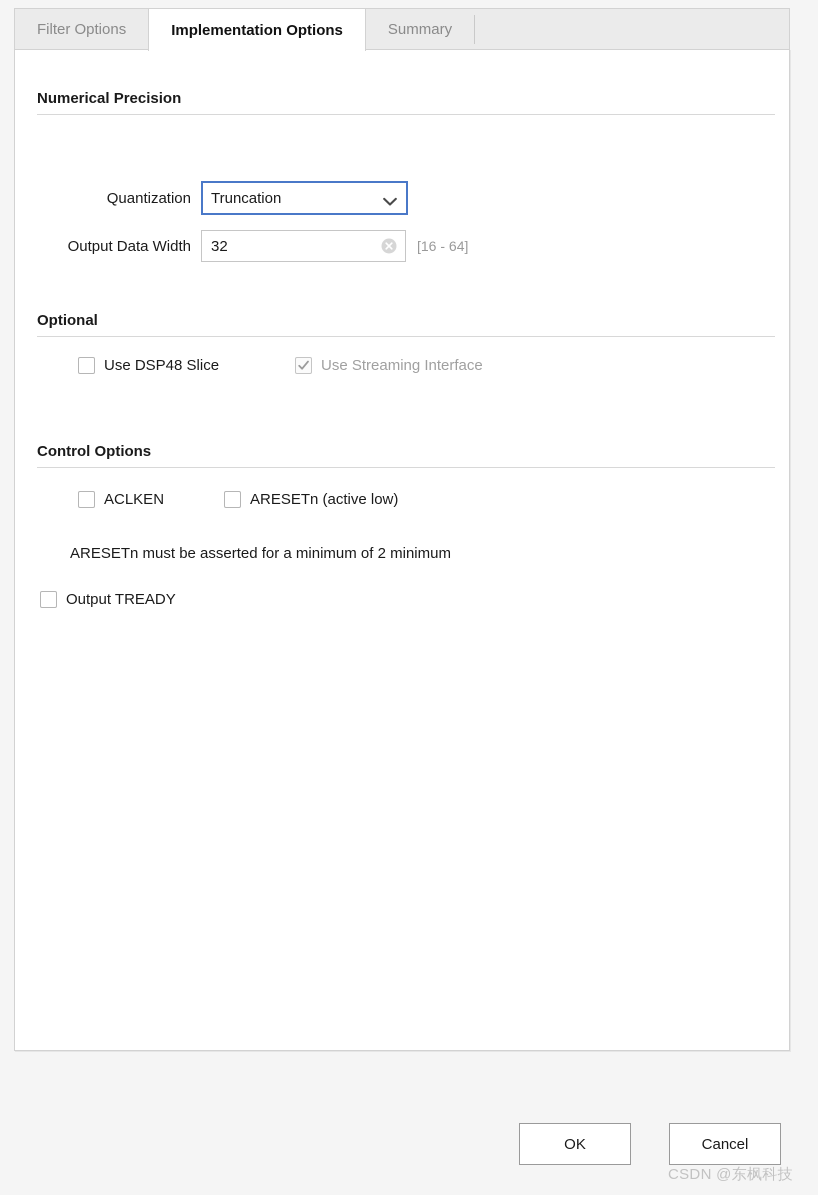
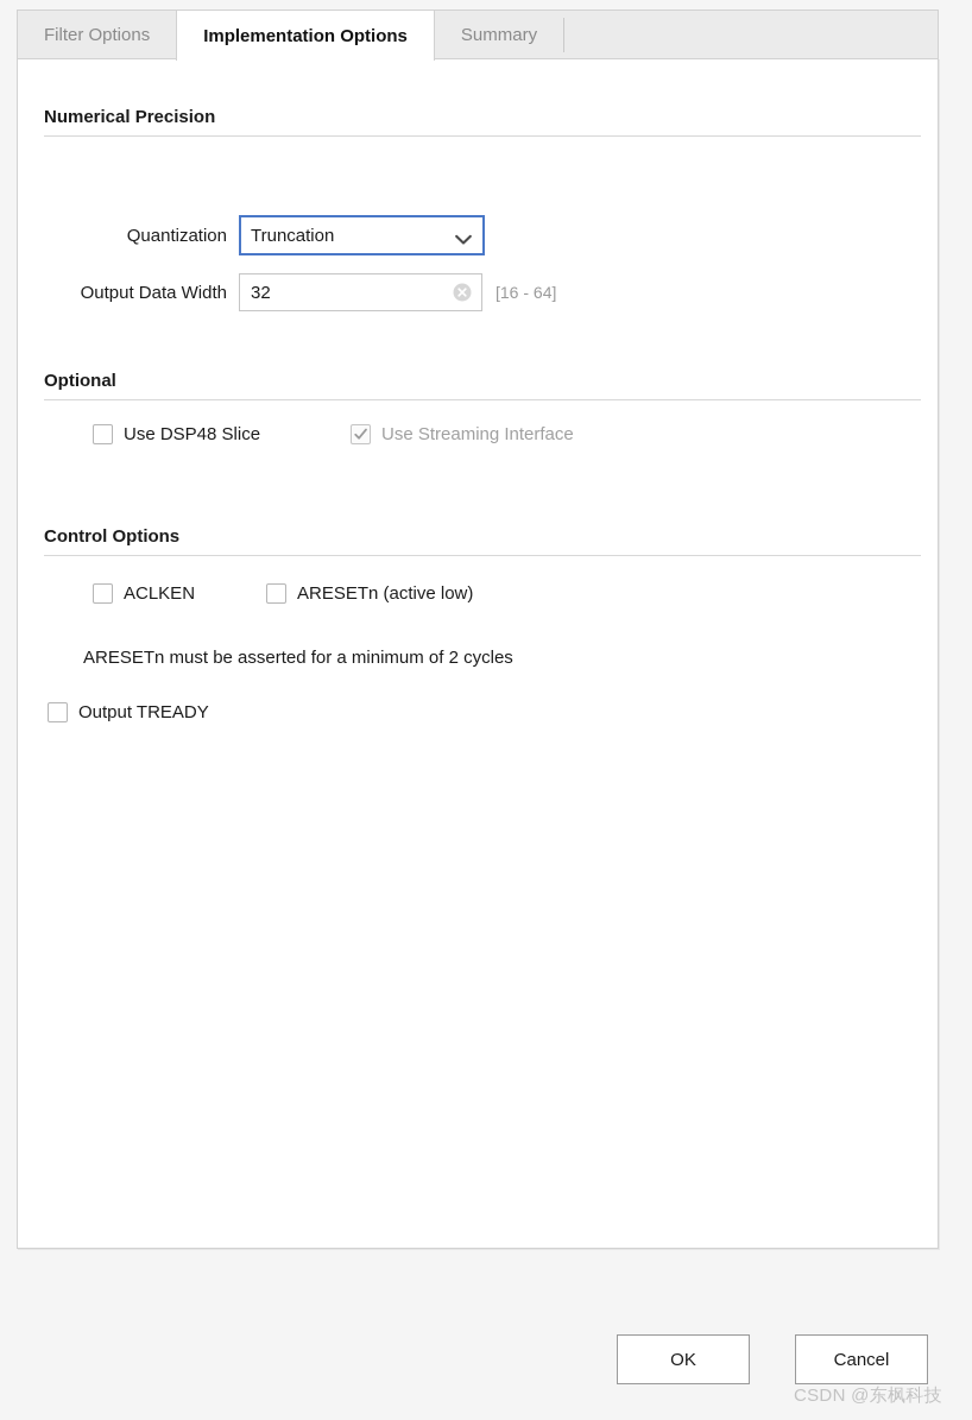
  Filter Options
  Implementation Options
  Summary
  Numerical Precision
  Quantization
  Truncation
  Output Data Width
  32
  [16 - 64]
  Optional
  Use DSP48 Slice
  Use Streaming Interface
  Control Options
  ACLKEN
  ARESETn (active low)
- ARESETn must be asserted for a minimum of 2 minimum
+ ARESETn must be asserted for a minimum of 2 cycles
  Output TREADY
  OK
  Cancel
  CSDN @东枫科技
